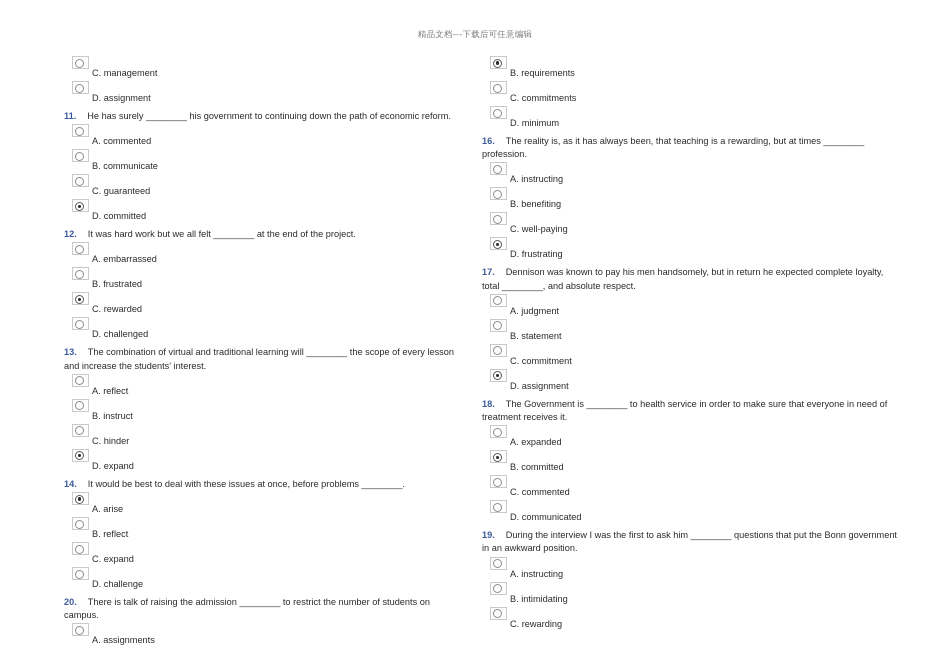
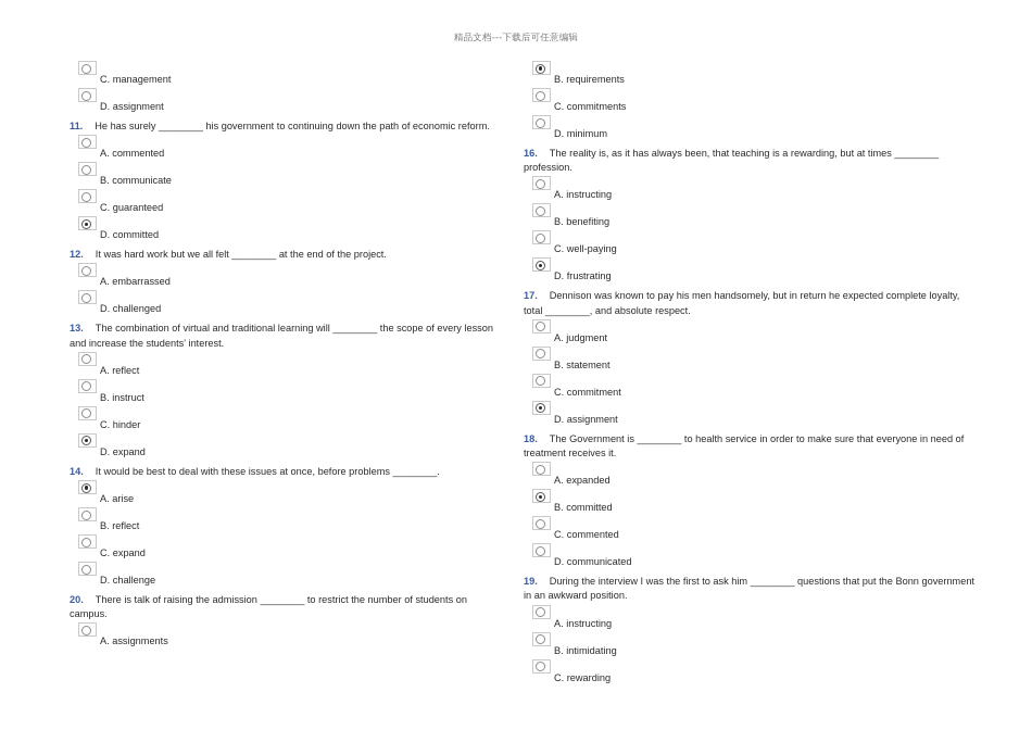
  精品文档---下载后可任意编辑
  C. management
  D. assignment
  11. He has surely ________ his government to continuing down the path of economic reform.
  A. commented
  B. communicate
  C. guaranteed
  D. committed
  12. It was hard work but we all felt ________ at the end of the project.
  A. embarrassed
- B. frustrated
- C. rewarded
  D. challenged
  13. The combination of virtual and traditional learning will ________ the scope of every lesson and increase the students' interest.
  A. reflect
  B. instruct
  C. hinder
  D. expand
  14. It would be best to deal with these issues at once, before problems ________.
  A. arise
  B. reflect
  C. expand
  D. challenge
  20. There is talk of raising the admission ________ to restrict the number of students on campus.
  A. assignments
  B. requirements
  C. commitments
  D. minimum
  16. The reality is, as it has always been, that teaching is a rewarding, but at times ________ profession.
  A. instructing
  B. benefiting
  C. well-paying
  D. frustrating
  17. Dennison was known to pay his men handsomely, but in return he expected complete loyalty, total ________, and absolute respect.
  A. judgment
  B. statement
  C. commitment
  D. assignment
  18. The Government is ________ to health service in order to make sure that everyone in need of treatment receives it.
  A. expanded
  B. committed
  C. commented
  D. communicated
  19. During the interview I was the first to ask him ________ questions that put the Bonn government in an awkward position.
  A. instructing
  B. intimidating
  C. rewarding
